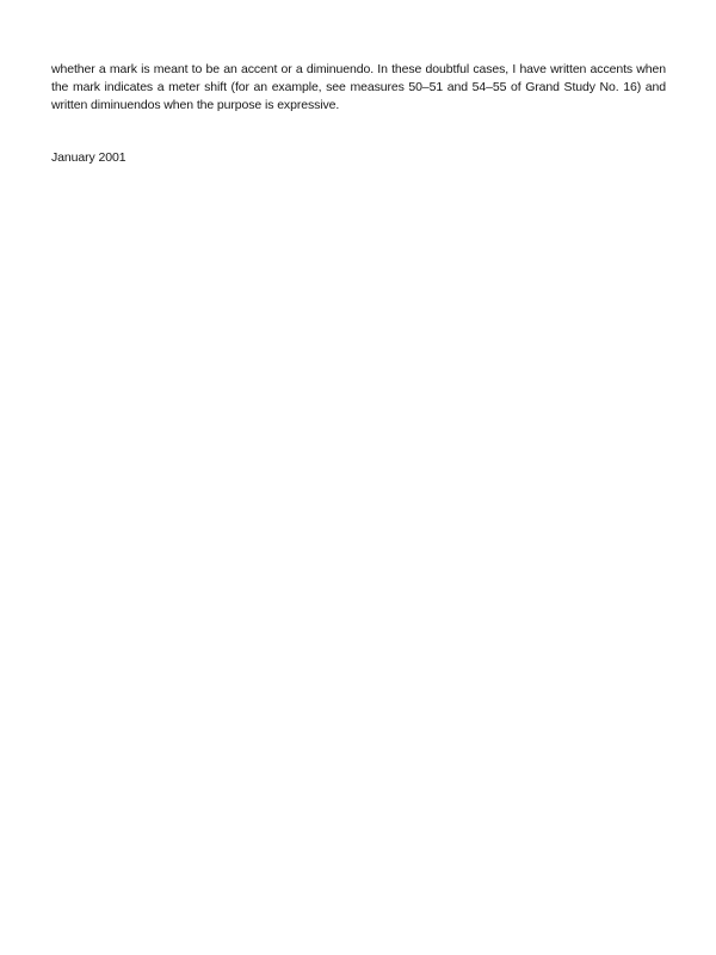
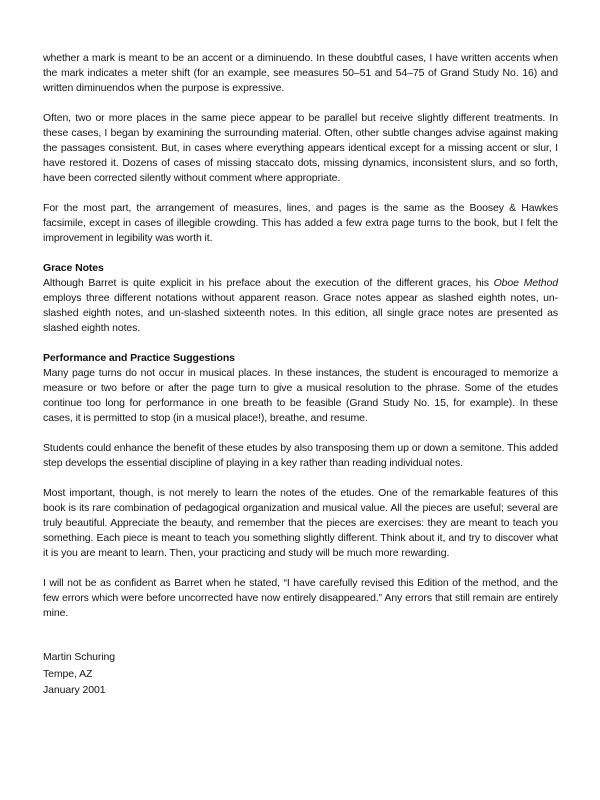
- whether a mark is meant to be an accent or a diminuendo. In these doubtful cases, I have written accents when the mark indicates a meter shift (for an example, see measures 50–51 and 54–55 of Grand Study No. 16) and written diminuendos when the purpose is expressive.
+ whether a mark is meant to be an accent or a diminuendo. In these doubtful cases, I have written accents when the mark indicates a meter shift (for an example, see measures 50–51 and 54–75 of Grand Study No. 16) and written diminuendos when the purpose is expressive.
+ Often, two or more places in the same piece appear to be parallel but receive slightly different treatments. In these cases, I began by examining the surrounding material. Often, other subtle changes advise against making the passages consistent. But, in cases where everything appears identical except for a missing accent or slur, I have restored it. Dozens of cases of missing staccato dots, missing dynamics, inconsistent slurs, and so forth, have been corrected silently without comment where appropriate.
+ For the most part, the arrangement of measures, lines, and pages is the same as the Boosey & Hawkes facsimile, except in cases of illegible crowding. This has added a few extra page turns to the book, but I felt the improvement in legibility was worth it.
+ Grace Notes
+ Although Barret is quite explicit in his preface about the execution of the different graces, his Oboe Method employs three different notations without apparent reason. Grace notes appear as slashed eighth notes, un-slashed eighth notes, and un-slashed sixteenth notes. In this edition, all single grace notes are presented as slashed eighth notes.
+ Performance and Practice Suggestions
+ Many page turns do not occur in musical places. In these instances, the student is encouraged to memorize a measure or two before or after the page turn to give a musical resolution to the phrase. Some of the etudes continue too long for performance in one breath to be feasible (Grand Study No. 15, for example). In these cases, it is permitted to stop (in a musical place!), breathe, and resume.
+ Students could enhance the benefit of these etudes by also transposing them up or down a semitone. This added step develops the essential discipline of playing in a key rather than reading individual notes.
+ Most important, though, is not merely to learn the notes of the etudes. One of the remarkable features of this book is its rare combination of pedagogical organization and musical value. All the pieces are useful; several are truly beautiful. Appreciate the beauty, and remember that the pieces are exercises: they are meant to teach you something. Each piece is meant to teach you something slightly different. Think about it, and try to discover what it is you are meant to learn. Then, your practicing and study will be much more rewarding.
+ I will not be as confident as Barret when he stated, “I have carefully revised this Edition of the method, and the few errors which were before uncorrected have now entirely disappeared.” Any errors that still remain are entirely mine.
+ Martin Schuring
+ Tempe, AZ
  January 2001
